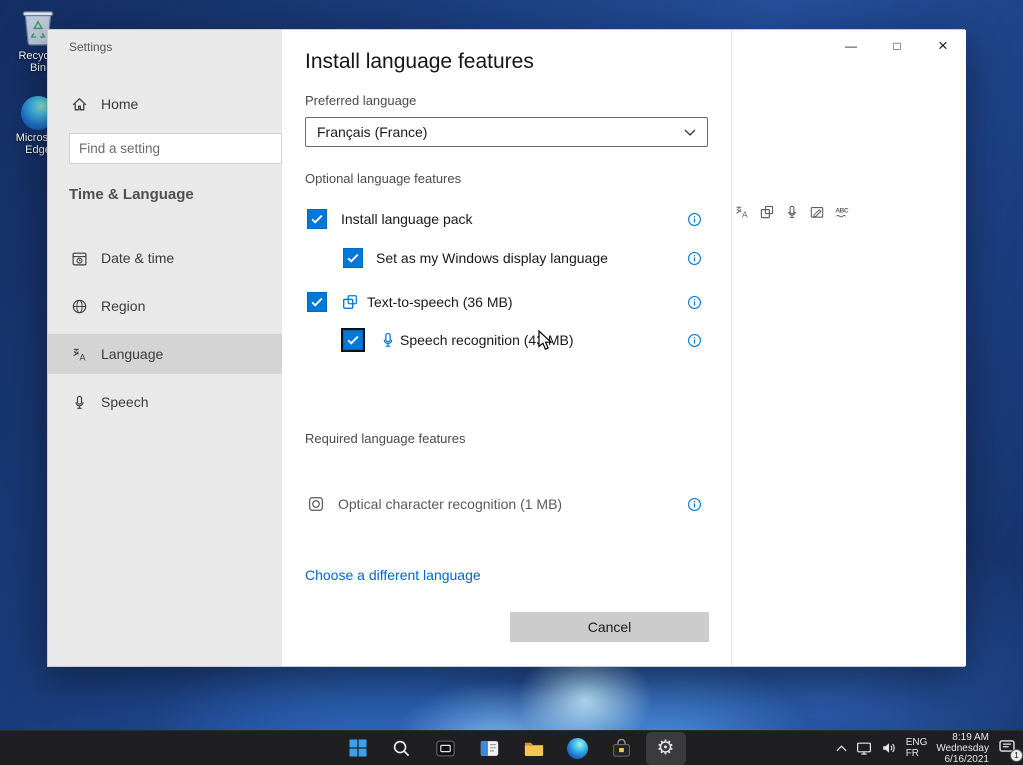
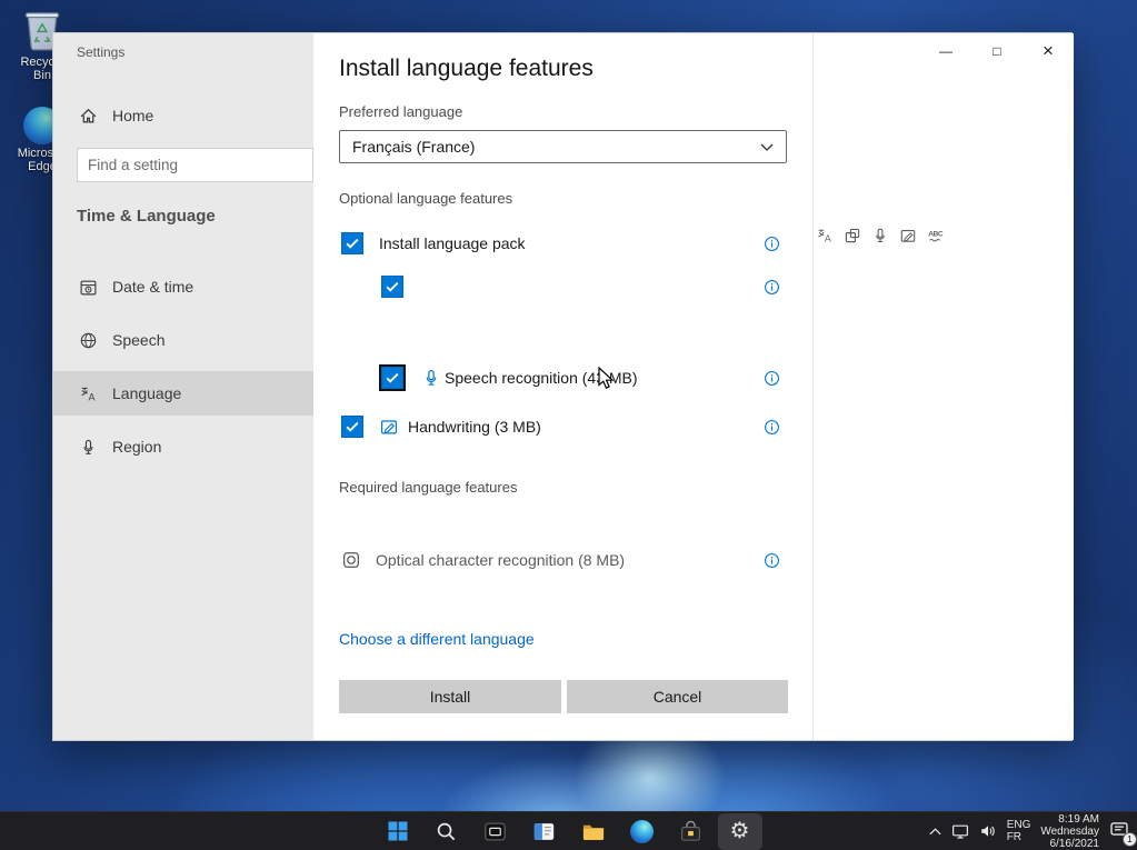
  Recy Bin
  Settings
  Home
  Find a setting
  Time & Language
  Date & time
- Region
+ Speech
  Language
- Speech
+ Region
  Install language features
  Preferred language
  Français (France)
  Optional language features
  Install language pack
- Set as my Windows display language
- Text-to-speech (36 MB)
  Speech recognition (4 MB)
+ Handwriting (3 MB)
  Required language features
- Optical character recognition (1 MB)
+ Optical character recognition (8 MB)
  Choose a different language
+ Install
  Cancel
  —
  □
  ×
  ⚙
  ENG
  FR
  8:19 AM
  Wednesday
  6/16/2021
  1
